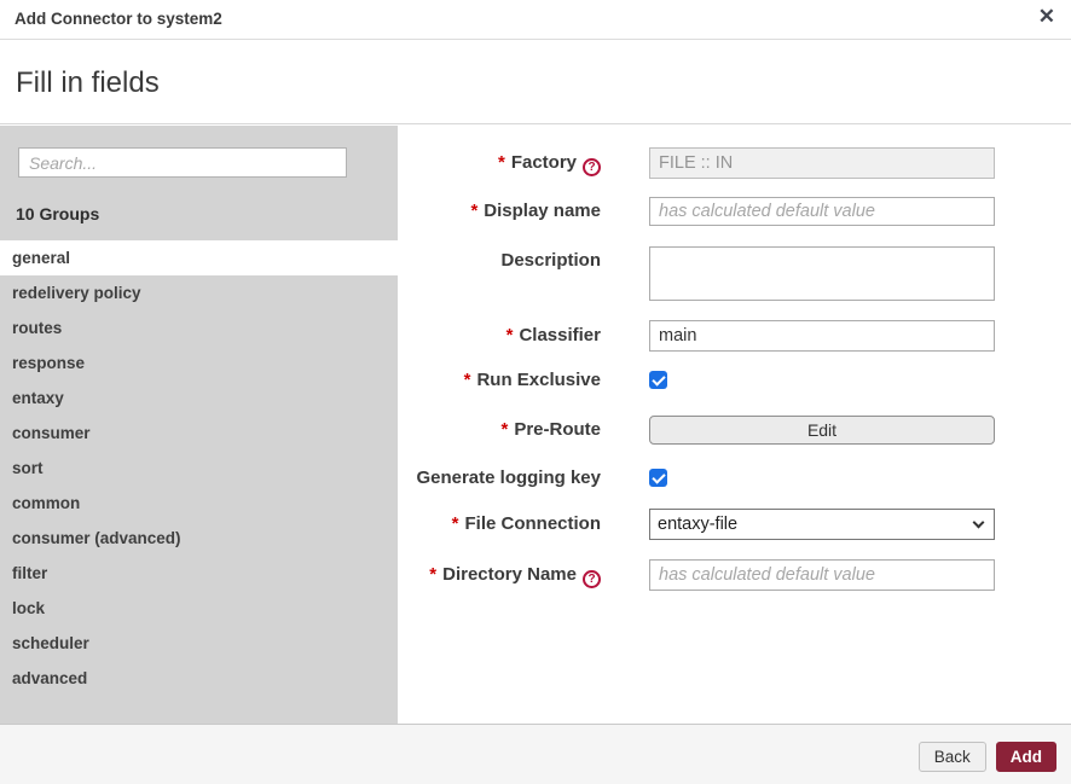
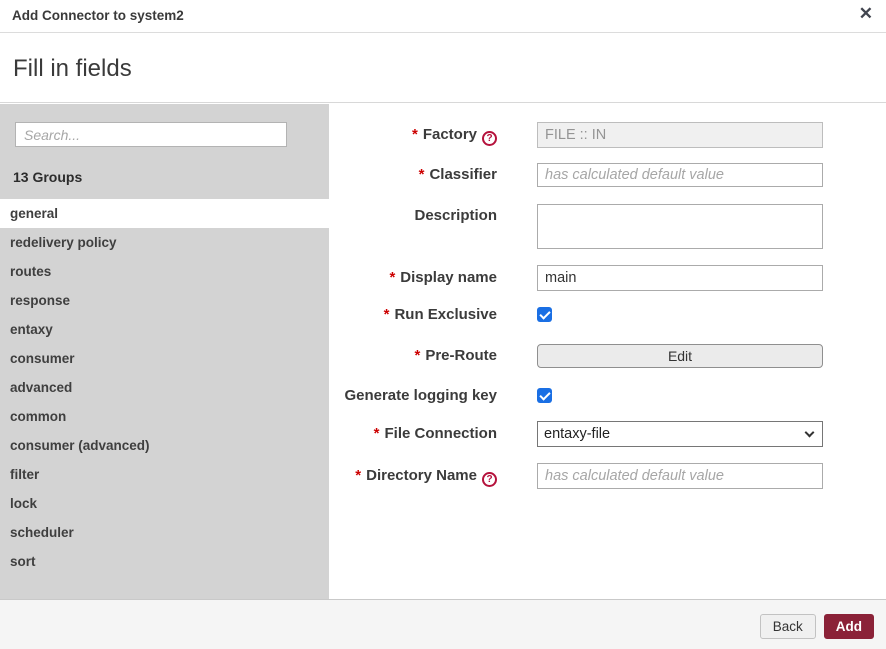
  Add Connector to system2
  ✕
  Fill in fields
  Search...
- 10 Groups
+ 13 Groups
  general
  redelivery policy
  routes
  response
  entaxy
  consumer
- sort
+ advanced
  common
  consumer (advanced)
  filter
  lock
  scheduler
- advanced
+ sort
  * Factory ?
  FILE :: IN
- * Display name
+ * Classifier
  has calculated default value
  Description
- * Classifier
+ * Display name
  main
  * Run Exclusive
  * Pre-Route
  Edit
  Generate logging key
  * File Connection
  entaxy-file
  * Directory Name ?
  has calculated default value
  Back
  Add
